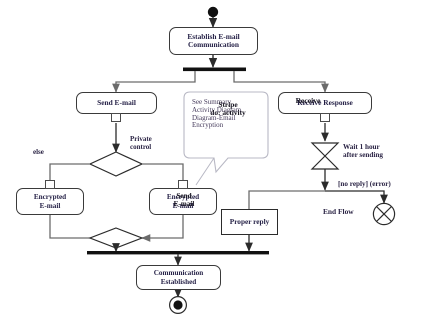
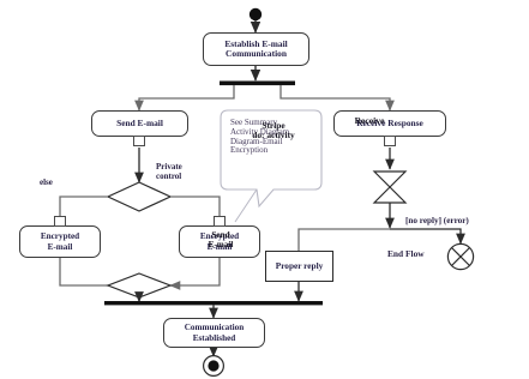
  Establish E-mail
  Communication
  Send E-mail
  Receive Response
  Receive
  Encrypted
  E-mail
  Encrypted
  E-mail
  Send
  Proper reply
  Communication
  Established
  else
  Private
  control
- Wait 1 hour
- after sending
  [no reply] (error)
  End Flow
  See Summary
  Activity Diagram
  Diagram-Email
  Encryption
  Stripe
  do: activity
